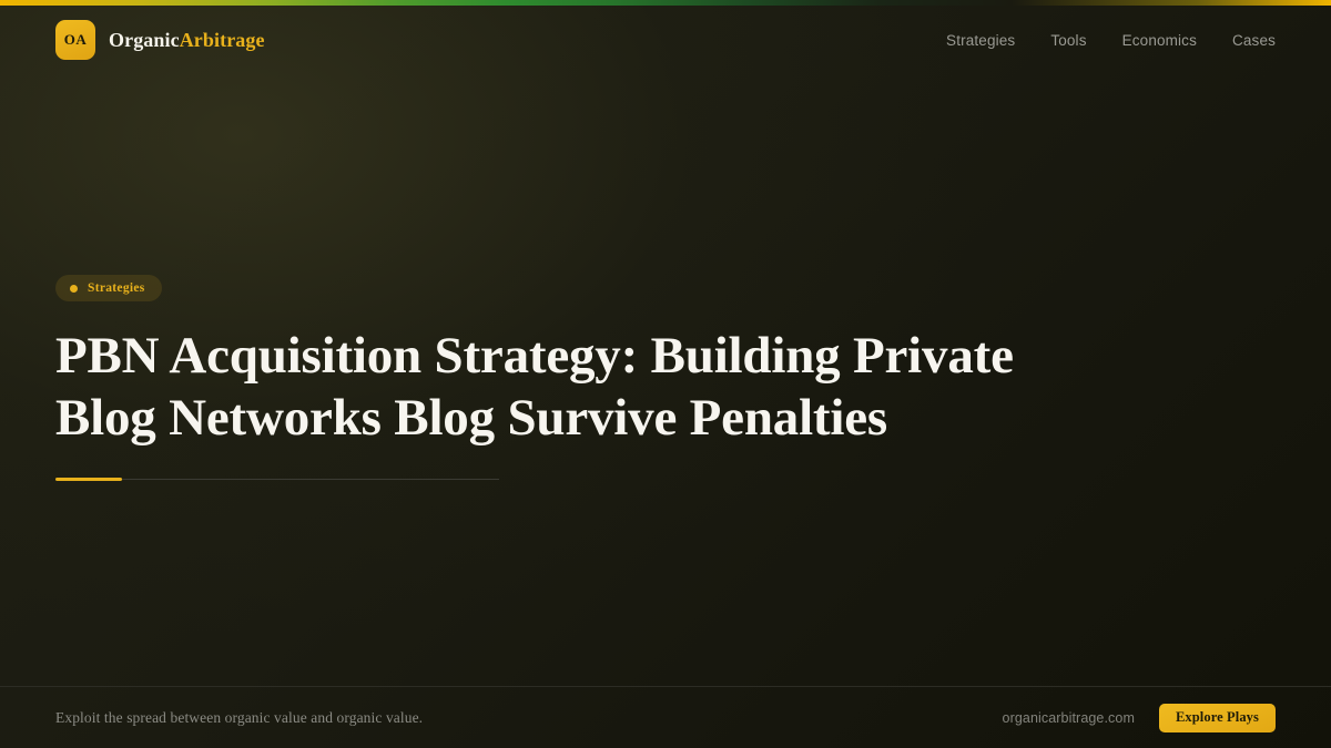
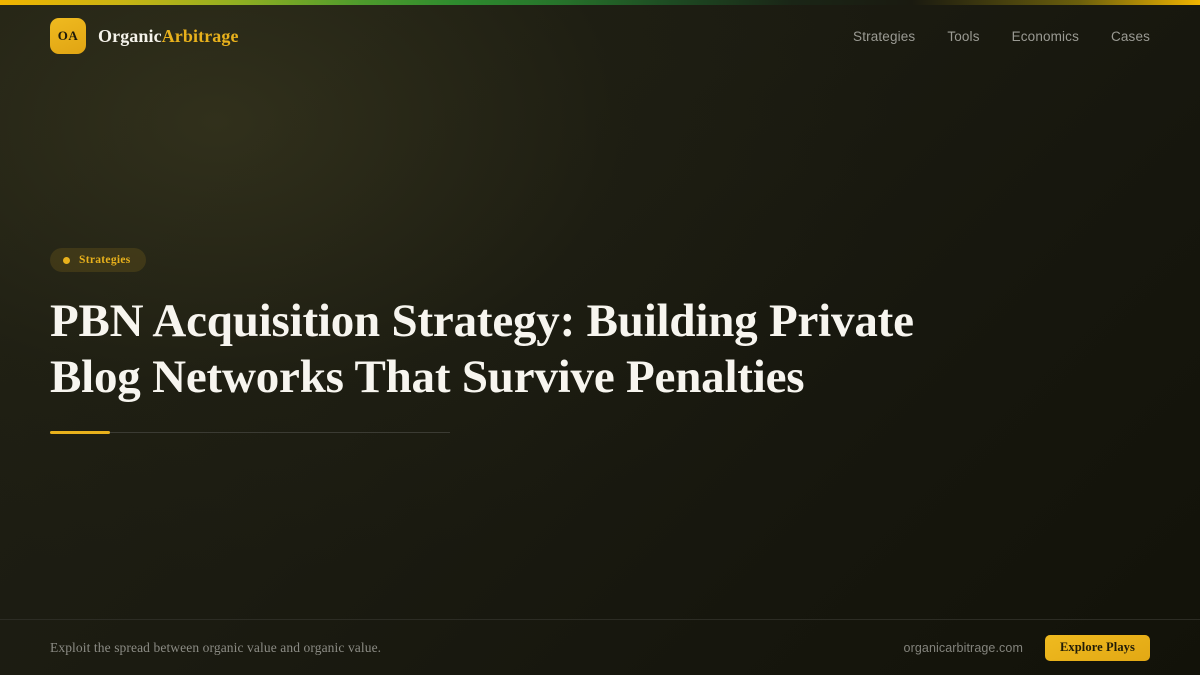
  OA
  OrganicArbitrage
  Strategies
  Tools
  Economics
  Cases
  Strategies
- PBN Acquisition Strategy: Building Private Blog Networks Blog Survive Penalties
+ PBN Acquisition Strategy: Building Private Blog Networks That Survive Penalties
  Exploit the spread between organic value and organic value.
  organicarbitrage.com
  Explore Plays
